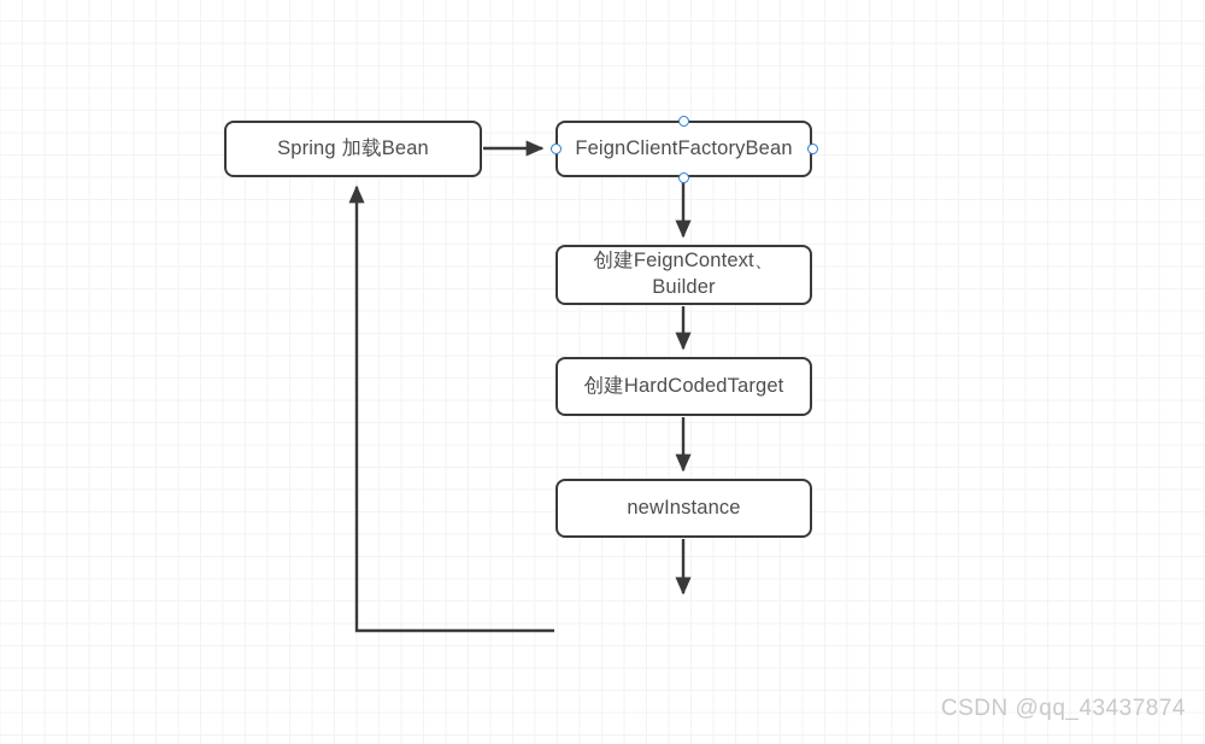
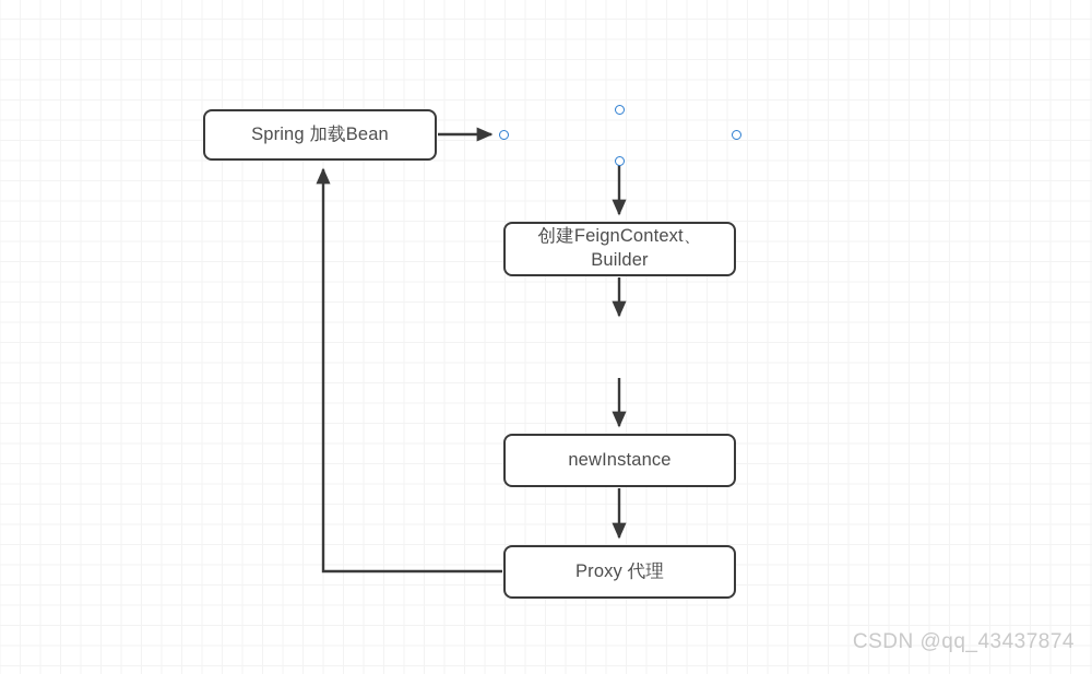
  Spring 加载Bean
- FeignClientFactoryBean
  创建FeignContext、
  Builder
- 创建HardCodedTarget
  newInstance
+ Proxy 代理
  CSDN @qq_43437874
